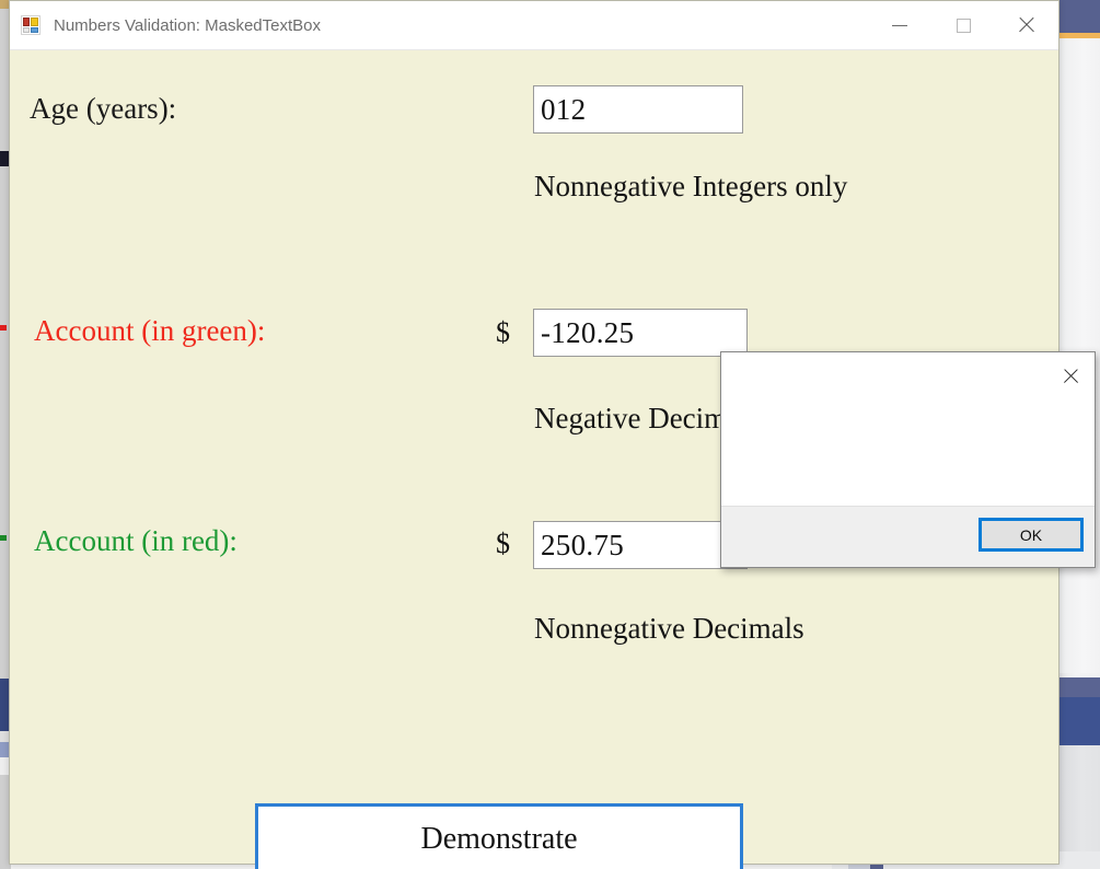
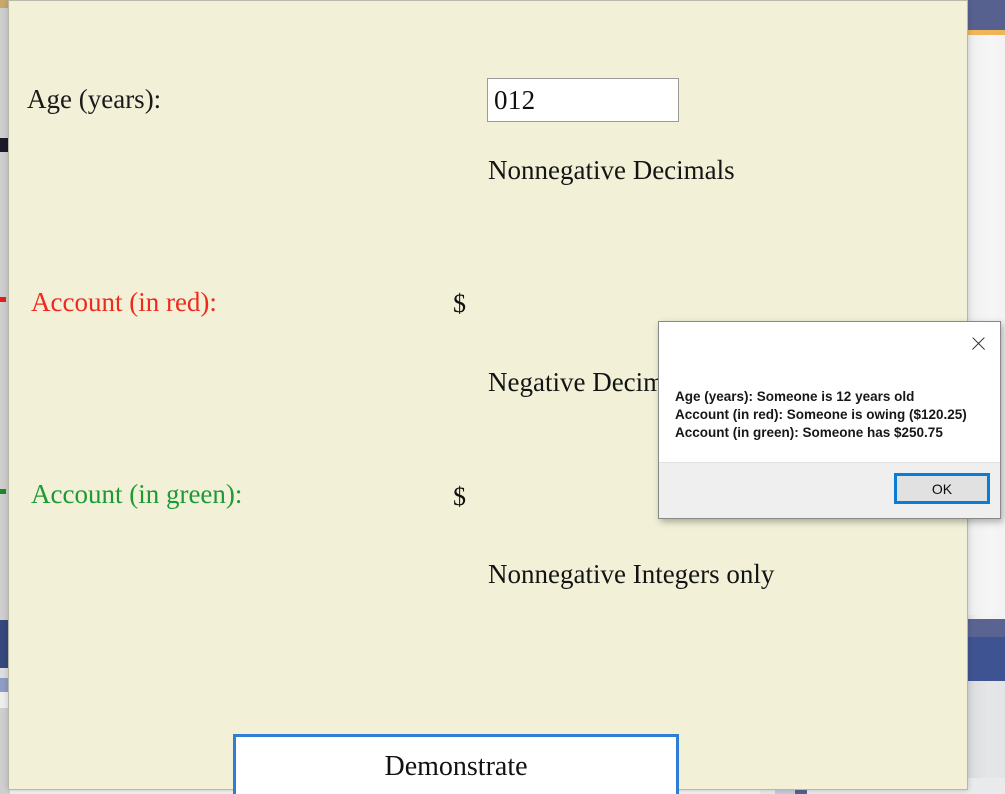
- Numbers Validation: MaskedTextBox
  Age (years):
  012
- Nonnegative Integers only
+ Nonnegative Decimals
- Account (in green):
+ Account (in red):
  $
- -120.25
  Negative Decim
- Account (in red):
+ Account (in green):
  $
- 250.75
- Nonnegative Decimals
+ Nonnegative Integers only
  Demonstrate
+ Age (years): Someone is 12 years old
+ Account (in red): Someone is owing ($120.25)
+ Account (in green): Someone has $250.75
  OK
